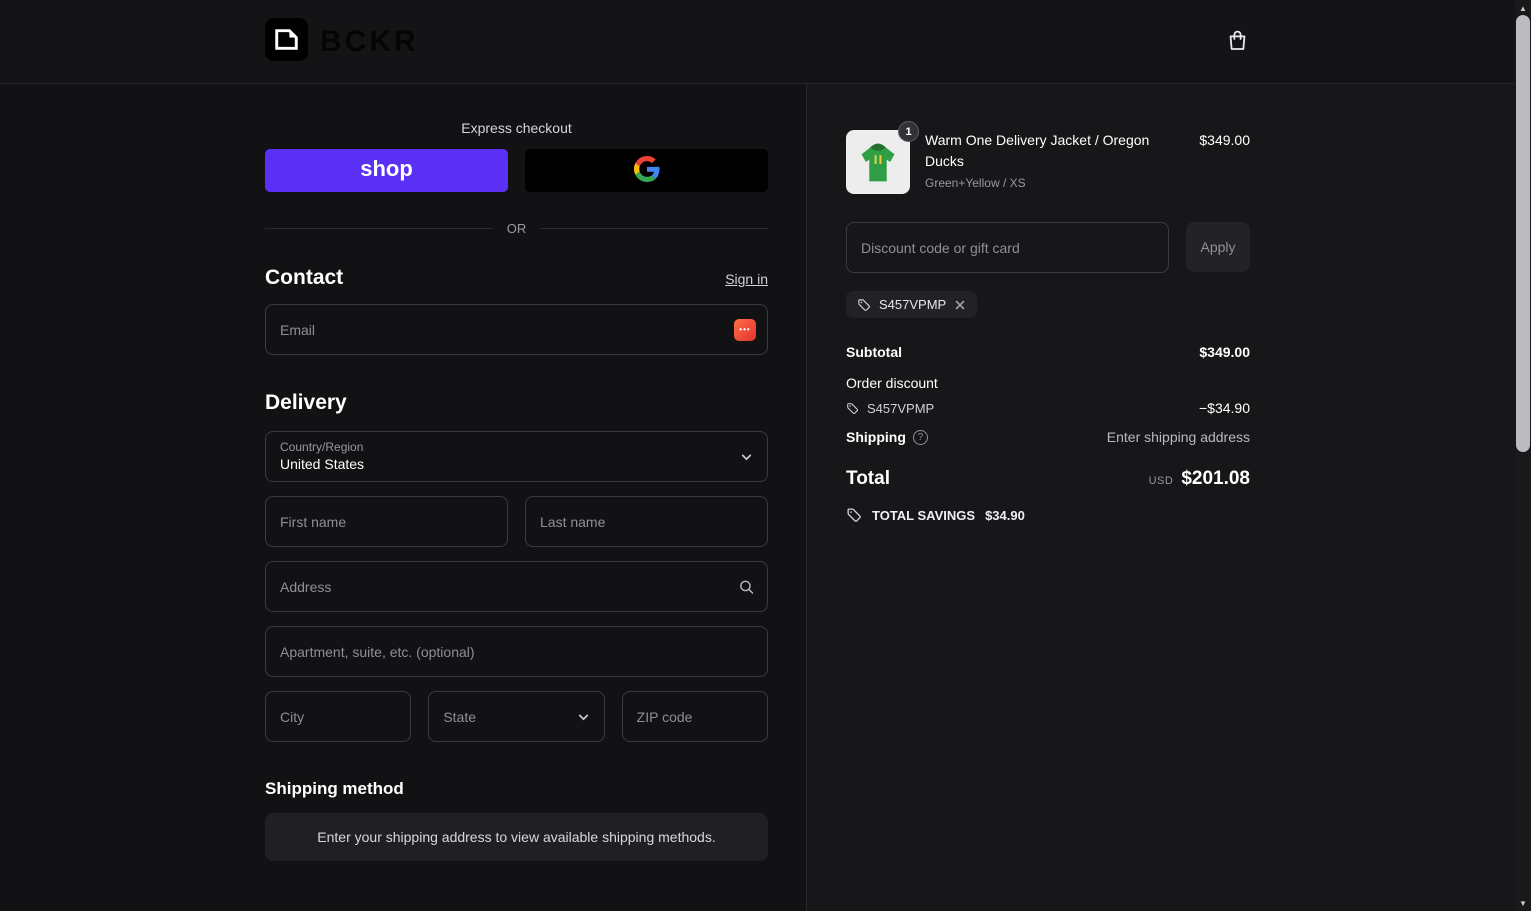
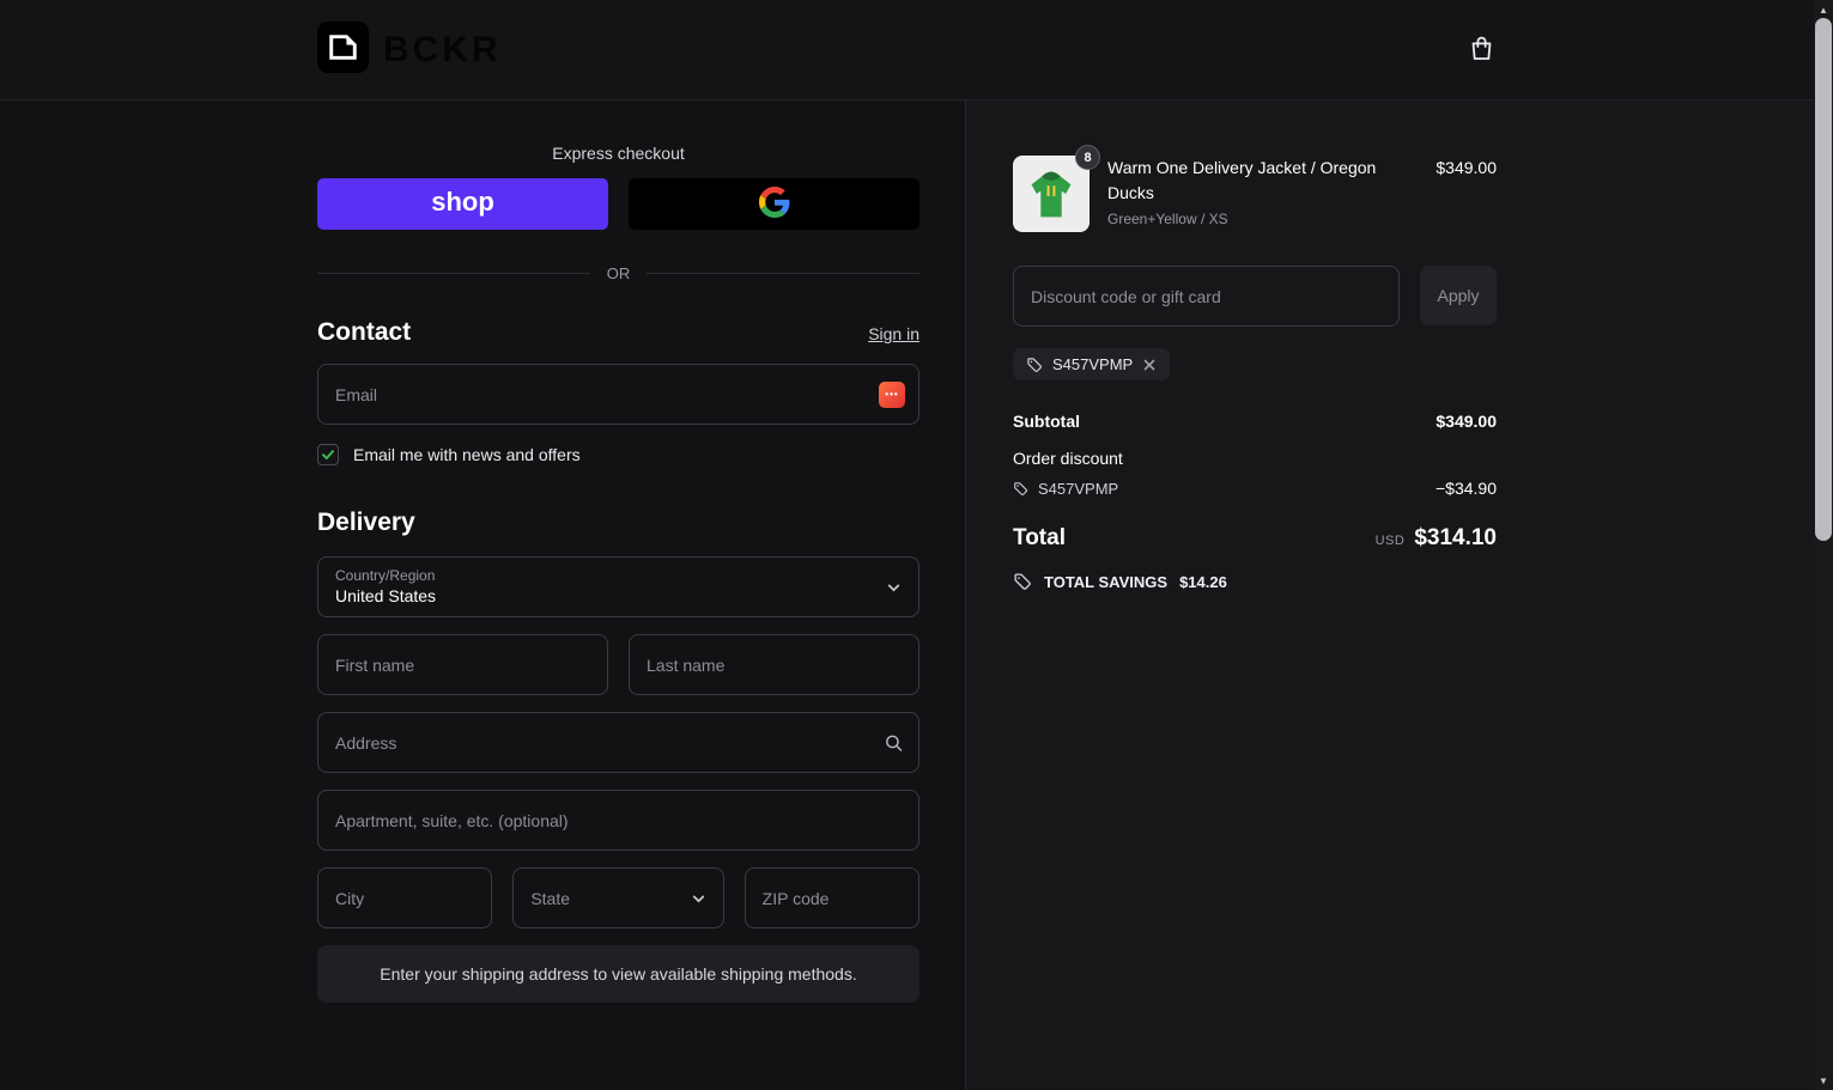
  Express checkout
  shop
  OR
  Contact
  Sign in
  Email
  •••
+ Email me with news and offers
  Delivery
  Country/Region
  United States
  First name
  Last name
  Address
  Apartment, suite, etc. (optional)
  City
  State
  ZIP code
- Shipping method
  Enter your shipping address to view available shipping methods.
- 1
+ 8
  Warm One Delivery Jacket / Oregon Ducks
  Green+Yellow / XS
  $349.00
  Discount code or gift card
  Apply
  S457VPMP
  Subtotal
  $349.00
  Order discount
  S457VPMP
  −$34.90
- Shipping
- ?
- Enter shipping address
  Total
  USD
- $201.08
+ $314.10
  TOTAL SAVINGS
- $34.90
+ $14.26
  ▲
  ▼
